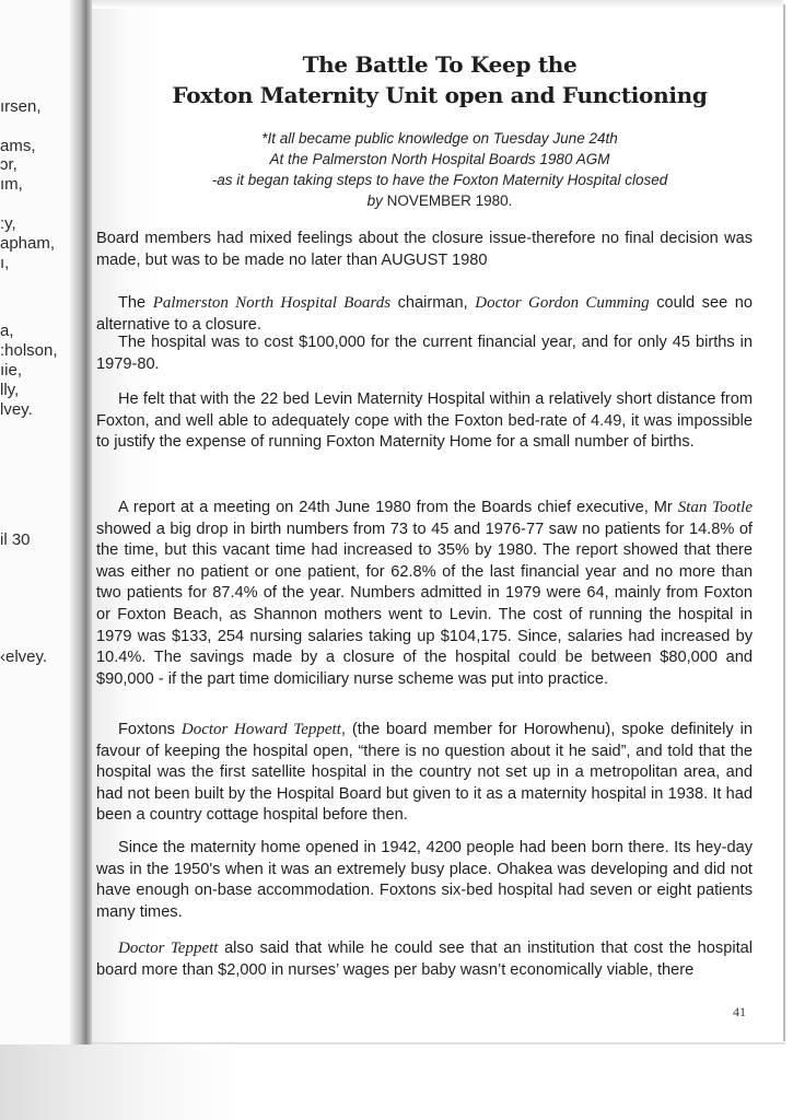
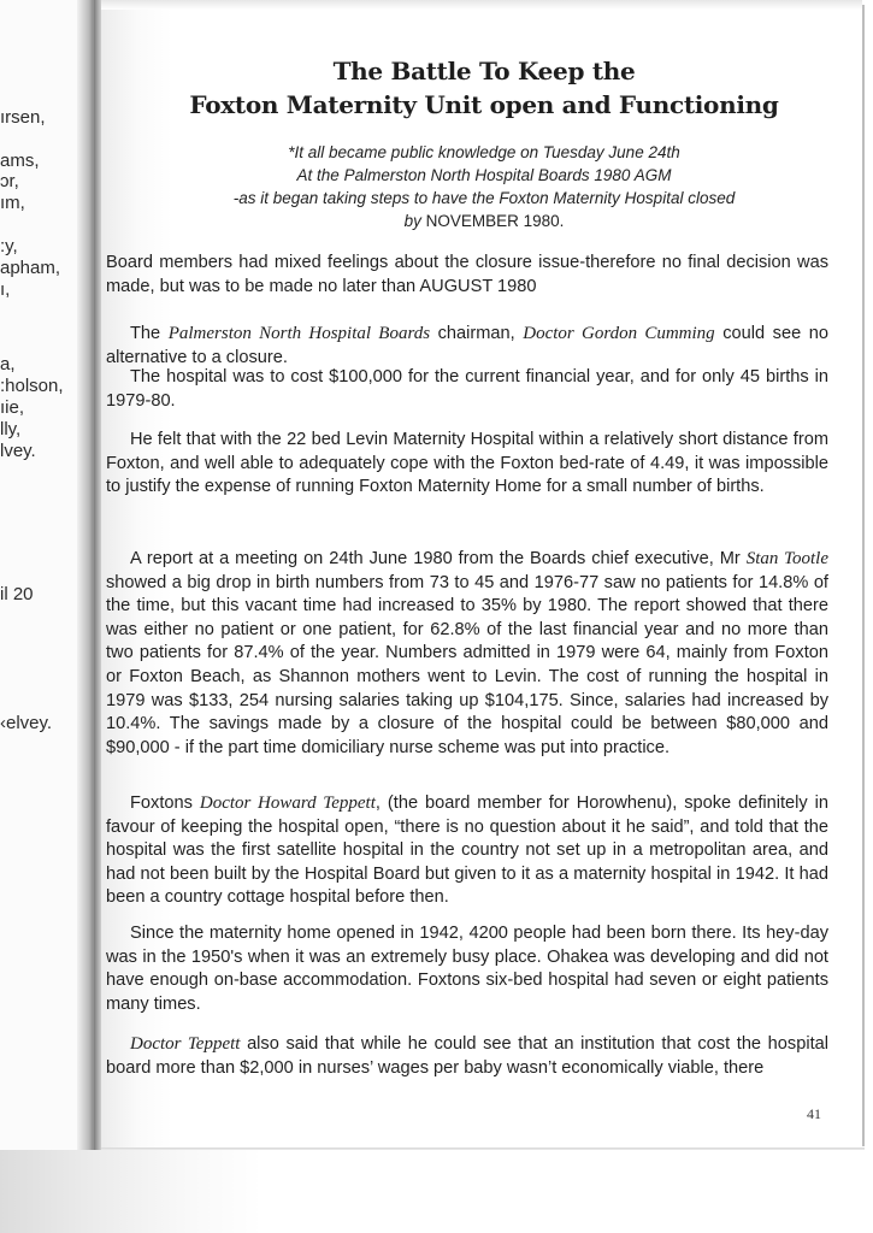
  ırsen,
  ams,
  ɔr,
  ım,
  :y,
  apham,
  ı,
  a,
  :holson,
  ıie,
  lly,
  lvey.
- il 30
+ il 20
  ‹elvey.
  The Battle To Keep the
  Foxton Maternity Unit open and Functioning
  *It all became public knowledge on Tuesday June 24th
  At the Palmerston North Hospital Boards 1980 AGM
  -as it began taking steps to have the Foxton Maternity Hospital closed
  by NOVEMBER 1980.
  Board members had mixed feelings about the closure issue-therefore no final decision was made, but was to be made no later than AUGUST 1980
  The Palmerston North Hospital Boards chairman, Doctor Gordon Cumming could see no alternative to a closure.
  The hospital was to cost $100,000 for the current financial year, and for only 45 births in 1979-80.
  He felt that with the 22 bed Levin Maternity Hospital within a relatively short distance from Foxton, and well able to adequately cope with the Foxton bed-rate of 4.49, it was impossible to justify the expense of running Foxton Maternity Home for a small number of births.
  A report at a meeting on 24th June 1980 from the Boards chief executive, Mr Stan Tootle showed a big drop in birth numbers from 73 to 45 and 1976-77 saw no patients for 14.8% of the time, but this vacant time had increased to 35% by 1980. The report showed that there was either no patient or one patient, for 62.8% of the last financial year and no more than two patients for 87.4% of the year. Numbers admitted in 1979 were 64, mainly from Foxton or Foxton Beach, as Shannon mothers went to Levin. The cost of running the hospital in 1979 was $133, 254 nursing salaries taking up $104,175. Since, salaries had increased by 10.4%. The savings made by a closure of the hospital could be between $80,000 and $90,000 - if the part time domiciliary nurse scheme was put into practice.
- Foxtons Doctor Howard Teppett, (the board member for Horowhenu), spoke definitely in favour of keeping the hospital open, “there is no question about it he said”, and told that the hospital was the first satellite hospital in the country not set up in a metropolitan area, and had not been built by the Hospital Board but given to it as a maternity hospital in 1938. It had been a country cottage hospital before then.
+ Foxtons Doctor Howard Teppett, (the board member for Horowhenu), spoke definitely in favour of keeping the hospital open, “there is no question about it he said”, and told that the hospital was the first satellite hospital in the country not set up in a metropolitan area, and had not been built by the Hospital Board but given to it as a maternity hospital in 1942. It had been a country cottage hospital before then.
  Since the maternity home opened in 1942, 4200 people had been born there. Its hey-day was in the 1950's when it was an extremely busy place. Ohakea was developing and did not have enough on-base accommodation. Foxtons six-bed hospital had seven or eight patients many times.
  Doctor Teppett also said that while he could see that an institution that cost the hospital board more than $2,000 in nurses’ wages per baby wasn’t economically viable, there
  41
